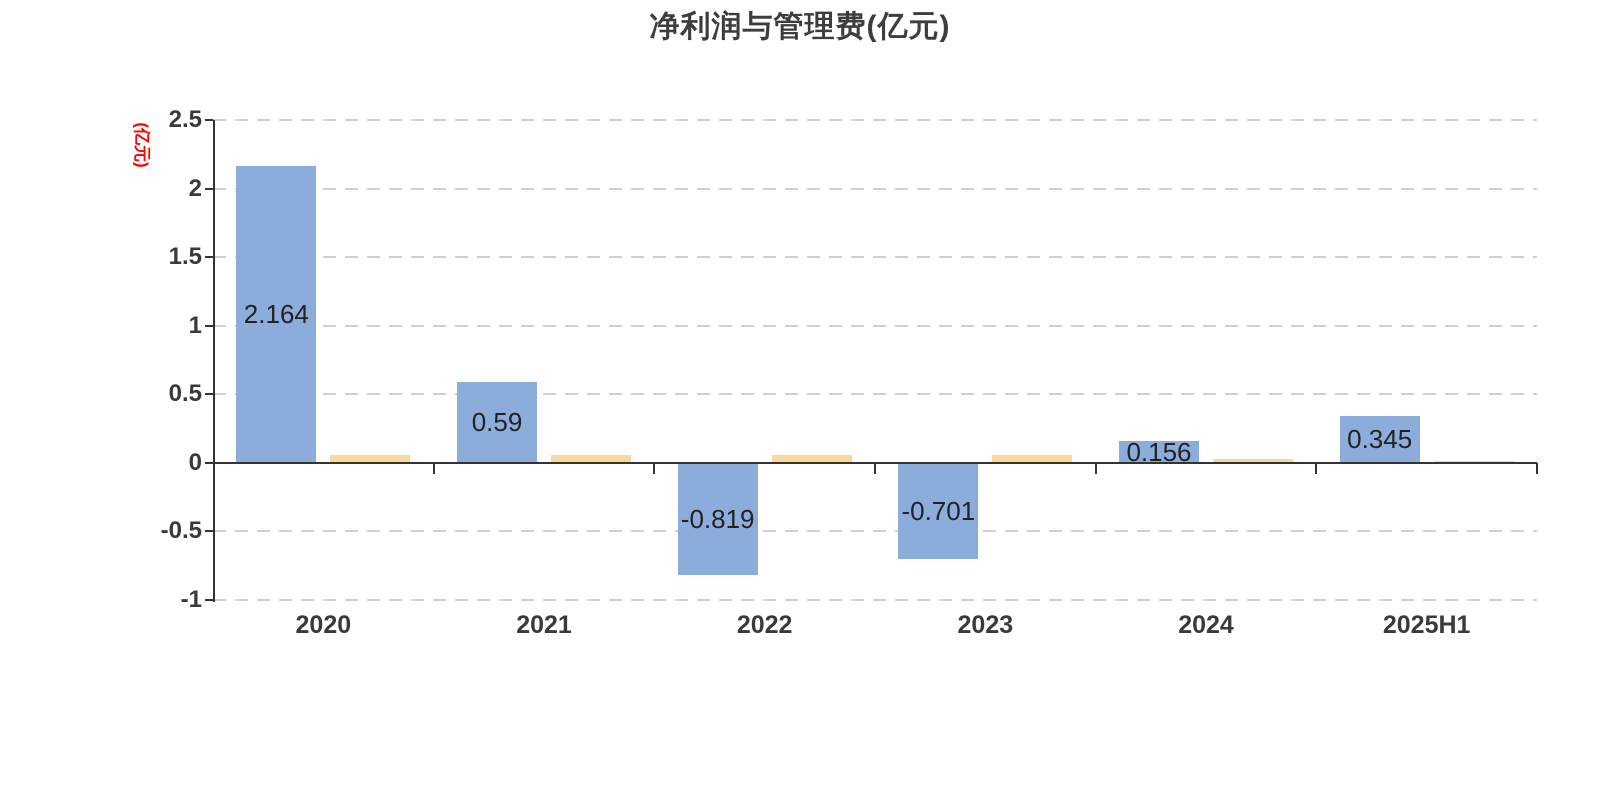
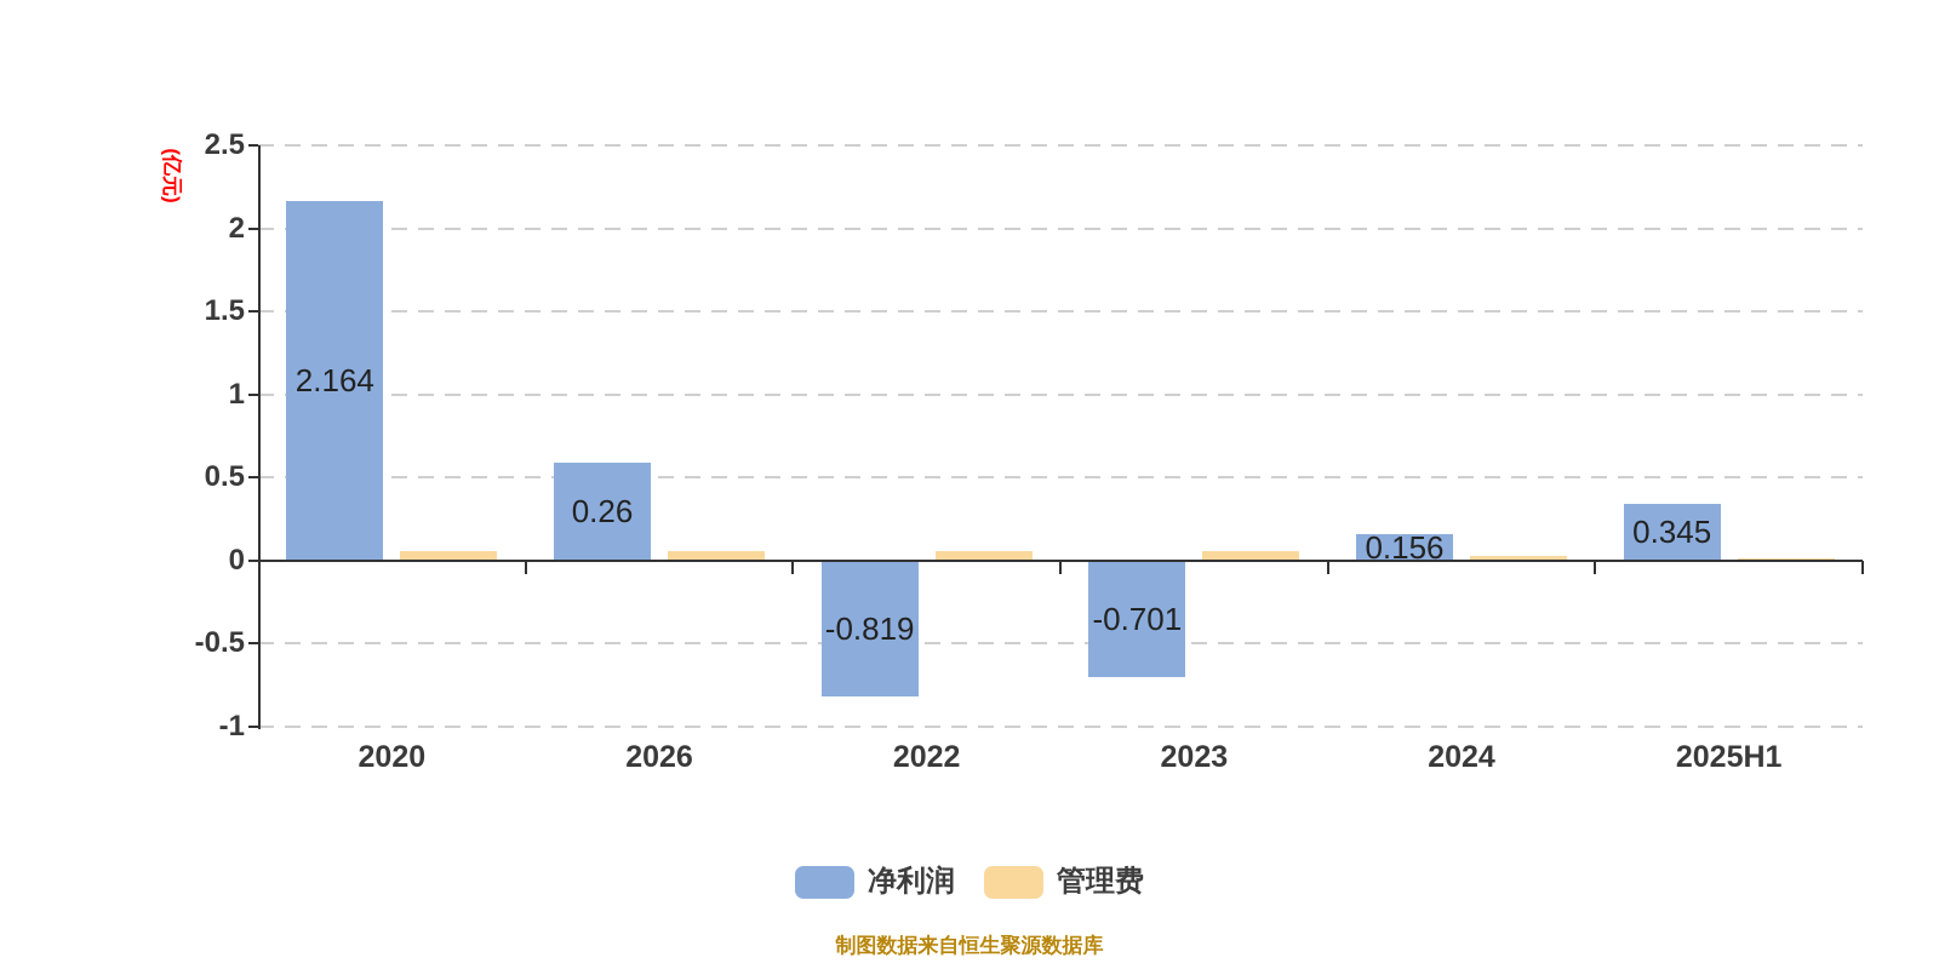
- 净利润与管理费(亿元)
  2.5
  2
  1.5
  1
  0.5
  0
  -0.5
  -1
  2020
- 2021
+ 2026
  2022
  2023
  2024
  2025H1
  2.164
- 0.59
+ 0.26
  -0.819
  -0.701
  0.156
  0.345
+ 净利润
+ 管理费
+ 制图数据来自恒生聚源数据库
